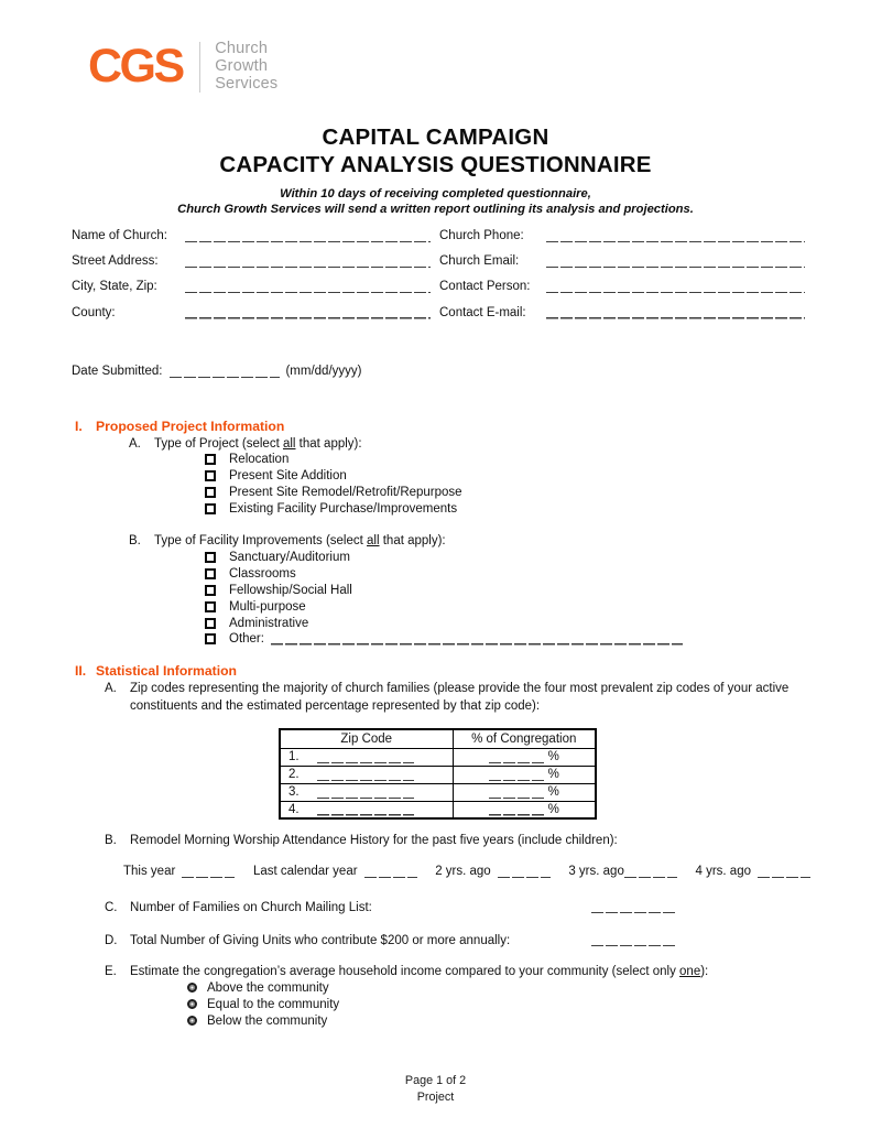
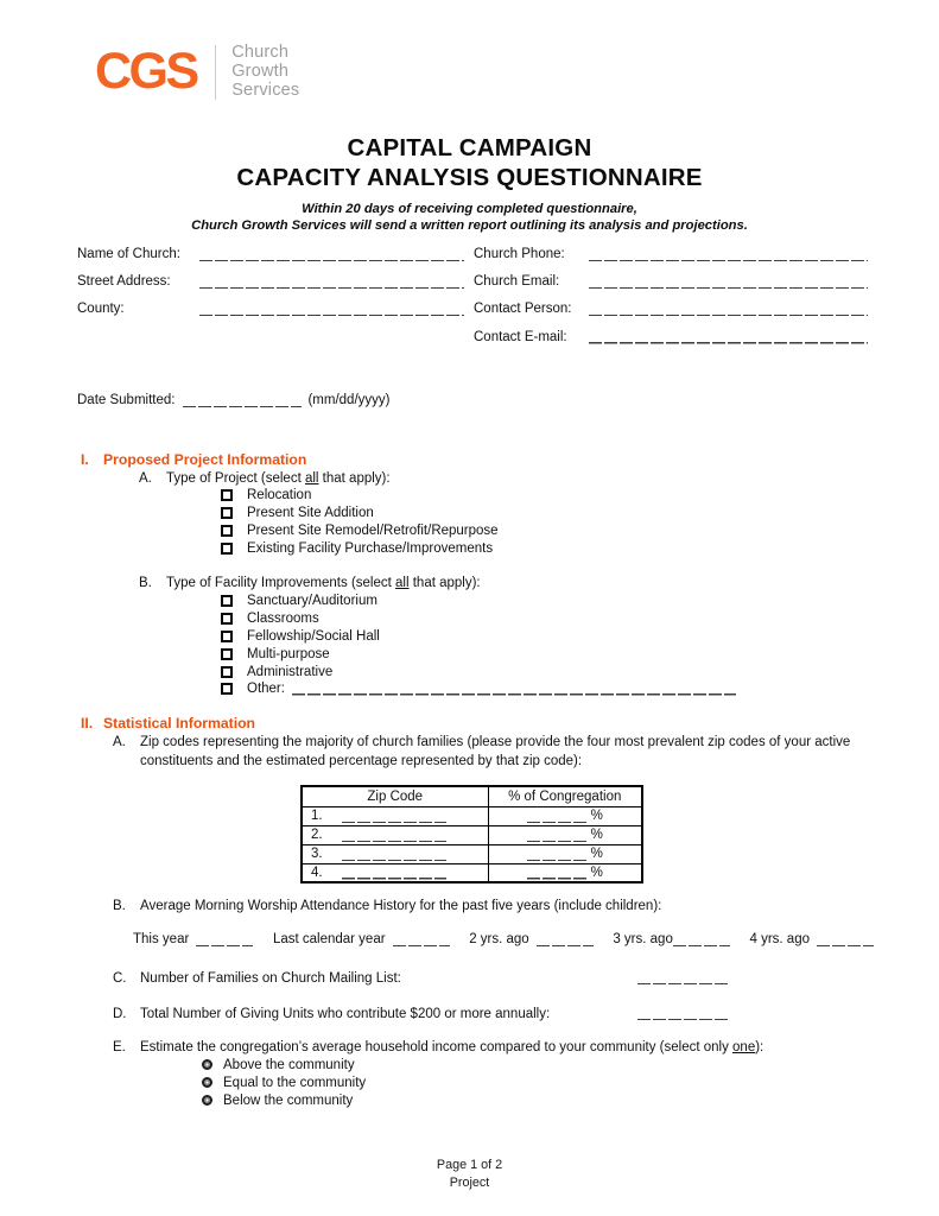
  CGS
  Church
  Growth
  Services
  CAPITAL CAMPAIGN
  CAPACITY ANALYSIS QUESTIONNAIRE
- Within 10 days of receiving completed questionnaire,
+ Within 20 days of receiving completed questionnaire,
  Church Growth Services will send a written report outlining its analysis and projections.
  Name of Church:
  Street Address:
- City, State, Zip:
  County:
  Church Phone:
  Church Email:
  Contact Person:
  Contact E-mail:
  Date Submitted:
  (mm/dd/yyyy)
  I.
  Proposed Project Information
  A.
  Type of Project (select all that apply):
  Relocation
  Present Site Addition
  Present Site Remodel/Retrofit/Repurpose
  Existing Facility Purchase/Improvements
  B.
  Type of Facility Improvements (select all that apply):
  Sanctuary/Auditorium
  Classrooms
  Fellowship/Social Hall
  Multi-purpose
  Administrative
  Other:
  II.
  Statistical Information
  A.
  Zip codes representing the majority of church families (please provide the four most prevalent zip codes of your active constituents and the estimated percentage represented by that zip code):
  Zip Code	% of Congregation
  1.	%
  2.	%
  3.	%
  4.	%
  B.
- Remodel Morning Worship Attendance History for the past five years (include children):
+ Average Morning Worship Attendance History for the past five years (include children):
  This year
  Last calendar year
  2 yrs. ago
  3 yrs. ago
  4 yrs. ago
  C.
  Number of Families on Church Mailing List:
  D.
  Total Number of Giving Units who contribute $200 or more annually:
  E.
  Estimate the congregation’s average household income compared to your community (select only one):
  Above the community
  Equal to the community
  Below the community
  Page 1 of 2
  Project
